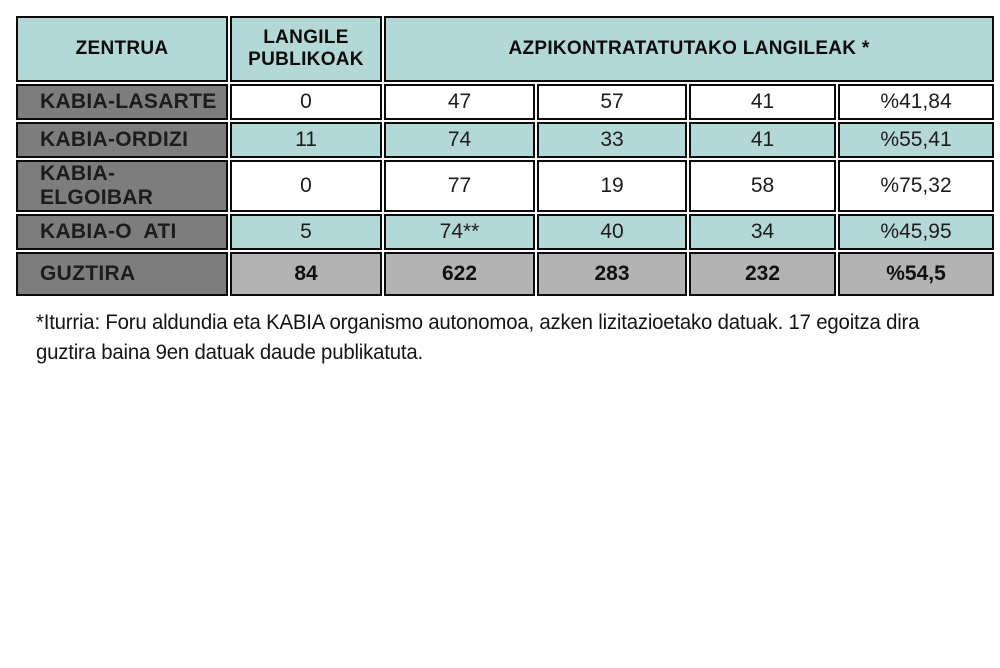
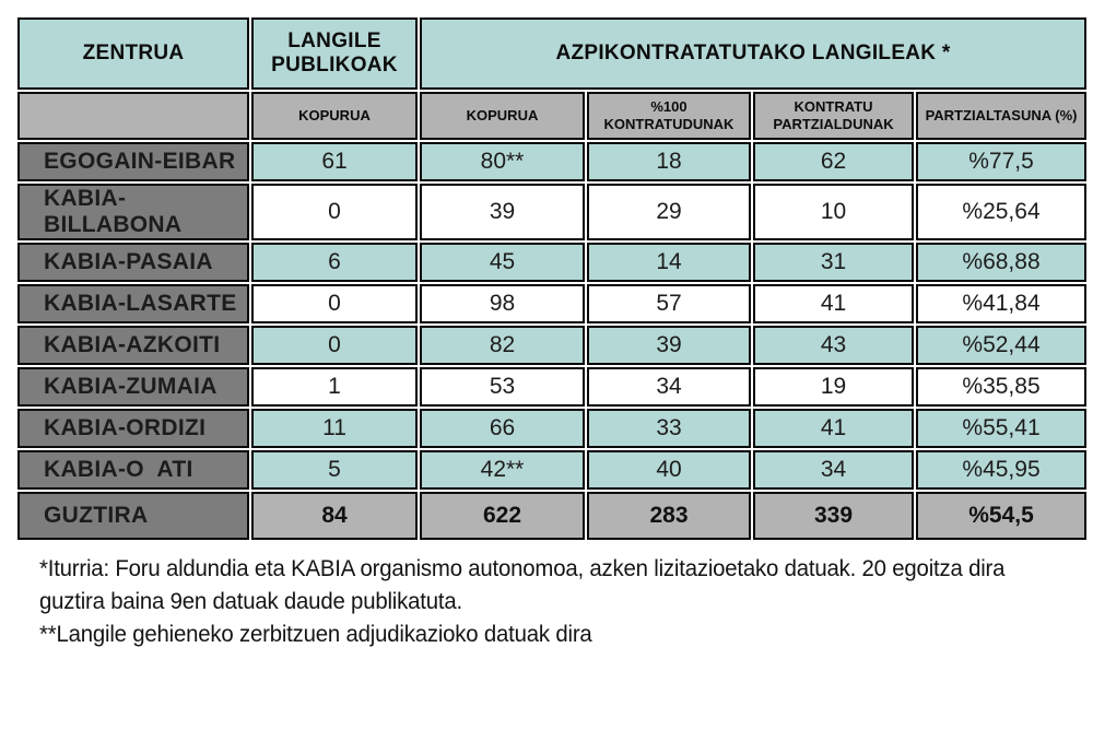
  ZENTRUA	LANGILE PUBLIKOAK	AZPIKONTRATATUTAKO LANGILEAK *
+ 	KOPURUA	KOPURUA	%100 KONTRATUDUNAK	KONTRATU PARTZIALDUNAK	PARTZIALTASUNA (%)
+ EGOGAIN-EIBAR	61	80**	18	62	%77,5
+ KABIA-BILLABONA	0	39	29	10	%25,64
+ KABIA-PASAIA	6	45	14	31	%68,88
- KABIA-LASARTE	0	47	57	41	%41,84
+ KABIA-LASARTE	0	98	57	41	%41,84
+ KABIA-AZKOITI	0	82	39	43	%52,44
+ KABIA-ZUMAIA	1	53	34	19	%35,85
- KABIA-ORDIZI	11	74	33	41	%55,41
+ KABIA-ORDIZI	11	66	33	41	%55,41
- KABIA-ELGOIBAR	0	77	19	58	%75,32
- KABIA-O ATI	5	74**	40	34	%45,95
+ KABIA-O ATI	5	42**	40	34	%45,95
- GUZTIRA	84	622	283	232	%54,5
+ GUZTIRA	84	622	283	339	%54,5
- *Iturria: Foru aldundia eta KABIA organismo autonomoa, azken lizitazioetako datuak. 17 egoitza dira guztira baina 9en datuak daude publikatuta.
+ *Iturria: Foru aldundia eta KABIA organismo autonomoa, azken lizitazioetako datuak. 20 egoitza dira guztira baina 9en datuak daude publikatuta.
+ **Langile gehieneko zerbitzuen adjudikazioko datuak dira
